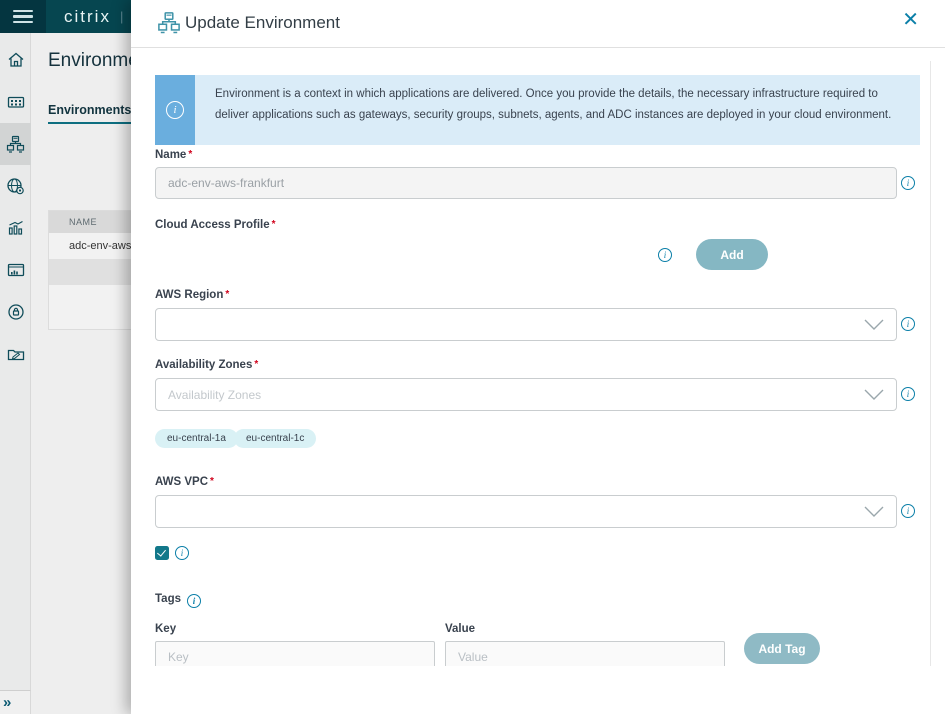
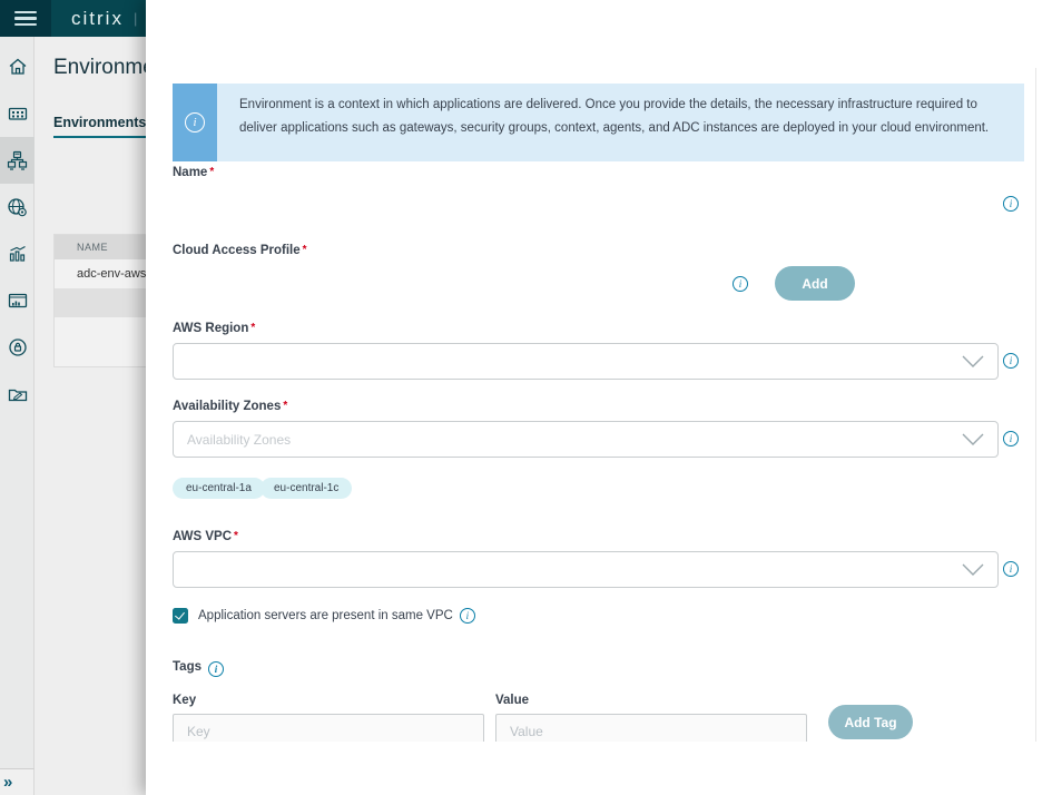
  citrix
  |
  »
  Environments
  NAME
- Update Environment
- ✕
  i
- Environment is a context in which applications are delivered. Once you provide the details, the necessary infrastructure required to deliver applications such as gateways, security groups, subnets, agents, and ADC instances are deployed in your cloud environment.
+ Environment is a context in which applications are delivered. Once you provide the details, the necessary infrastructure required to deliver applications such as gateways, security groups, context, agents, and ADC instances are deployed in your cloud environment.
  Name
- adc-env-aws-frankfurt
  i
  Cloud Access Profile
  i
  Add
  AWS Region
  i
  Availability Zones
  Availability Zones
  i
  eu-central-1a
  eu-central-1c
  AWS VPC
  i
+ Application servers are present in same VPC
  i
  Tags i
  Key
  Value
  Key
  Value
  Add Tag
